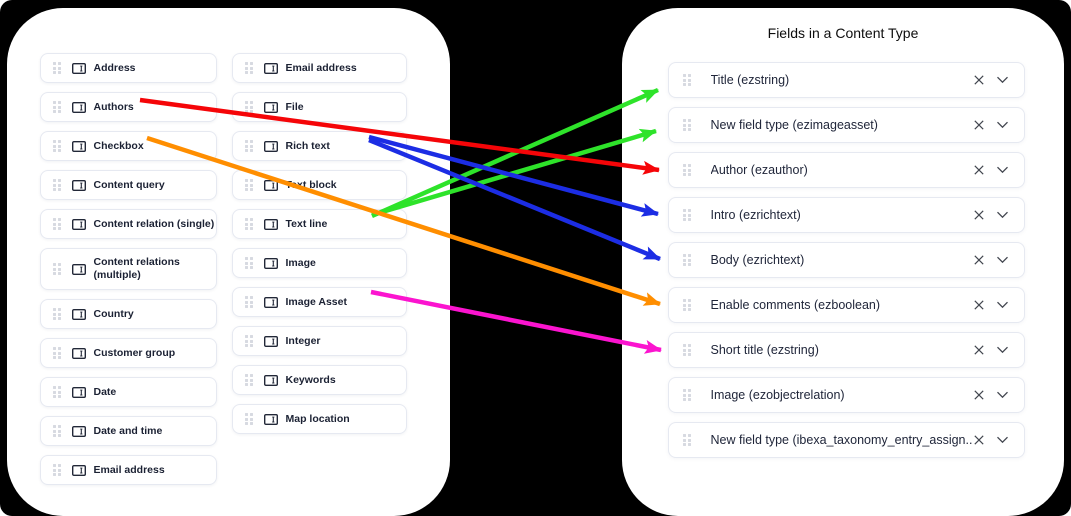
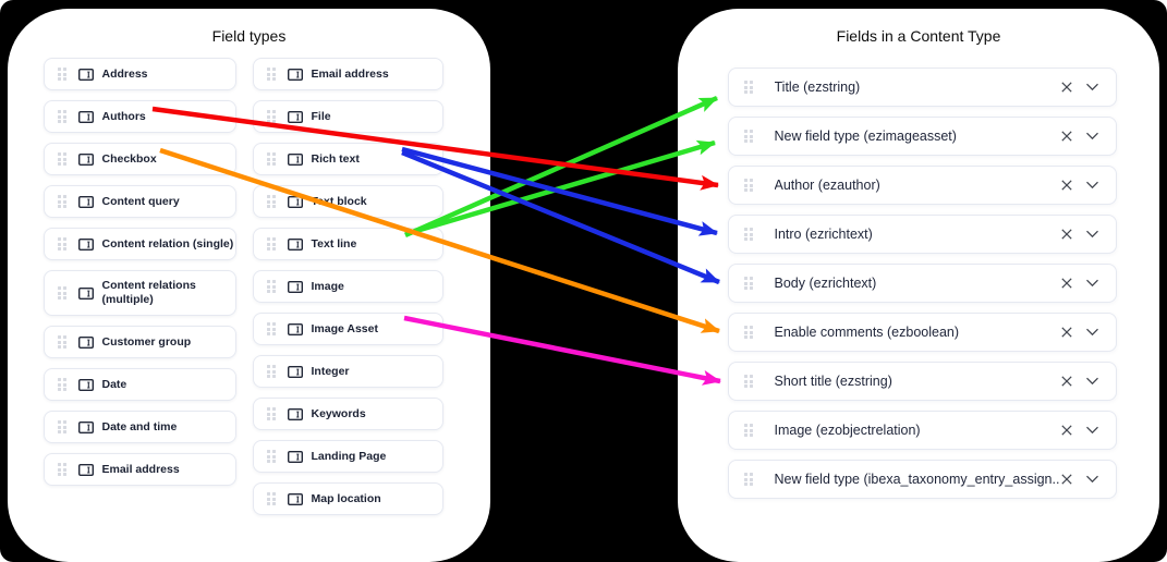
+ Field types
  Address
  Authors
  Checkbox
  Content query
  Content relation (single)
  Content relations (multiple)
- Country
  Customer group
  Date
  Date and time
  Email address
  Email address
  File
  Rich text
  xt block
  Text line
  Image
  Image Asset
  Integer
  Keywords
+ Landing Page
  Map location
  Fields in a Content Type
  Title (ezstring)
  New field type (ezimageasset)
  Author (ezauthor)
  Intro (ezrichtext)
  Body (ezrichtext)
  Enable comments (ezboolean)
  Short title (ezstring)
  Image (ezobjectrelation)
  New field type (ibexa_taxonomy_entry_assign..
